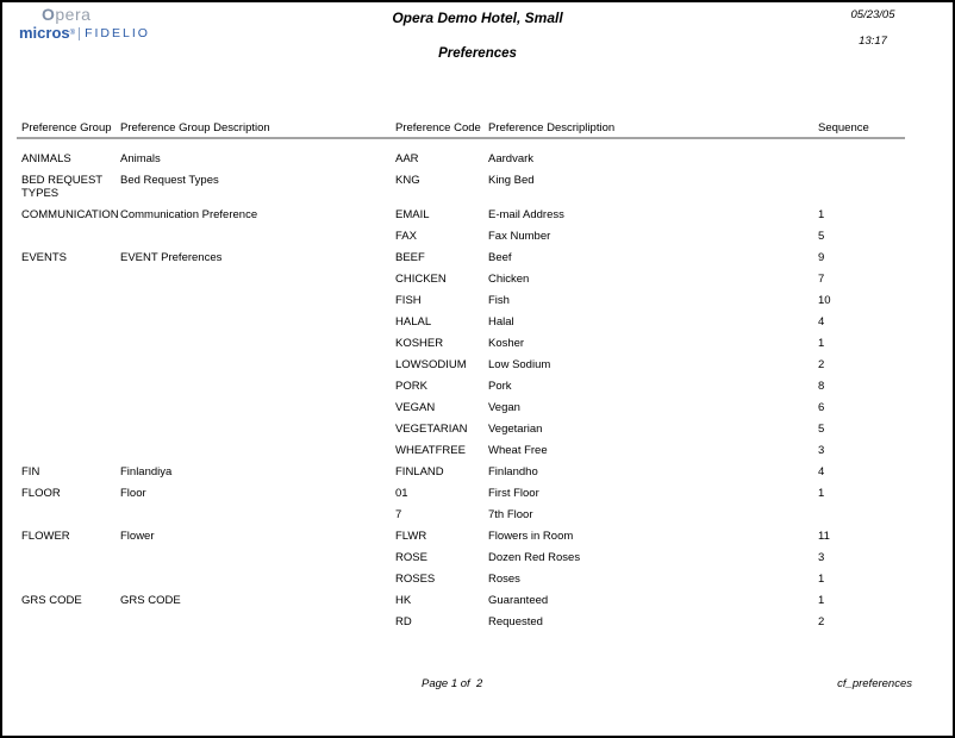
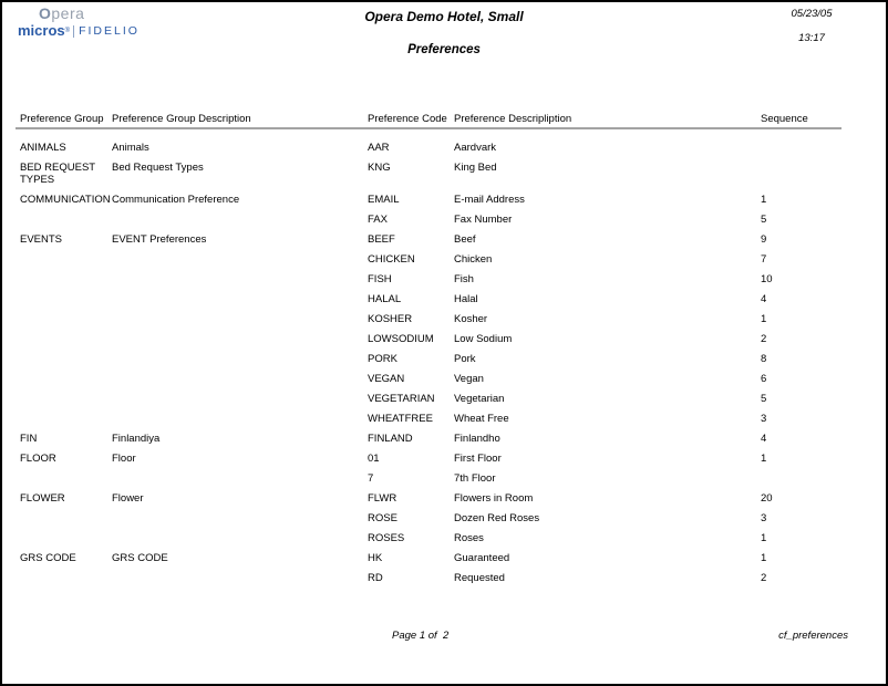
  Opera
  micros
  FIDELIO
  Opera Demo Hotel, Small
  Preferences
  05/23/05
  13:17
  Preference Group
  Preference Group Description
  Preference Code
  Preference Descripliption
  Sequence
  ANIMALS
  Animals
  AAR
  Aardvark
  BED REQUEST TYPES
  Bed Request Types
  KNG
  King Bed
  COMMUNICATION
  Communication Preference
  EMAIL
  E-mail Address
  1
  FAX
  Fax Number
  5
  EVENTS
  EVENT Preferences
  BEEF
  Beef
  9
  CHICKEN
  Chicken
  7
  FISH
  Fish
  10
  HALAL
  Halal
  4
  KOSHER
  Kosher
  1
  LOWSODIUM
  Low Sodium
  2
  PORK
  Pork
  8
  VEGAN
  Vegan
  6
  VEGETARIAN
  Vegetarian
  5
  WHEATFREE
  Wheat Free
  3
  FIN
  Finlandiya
  FINLAND
  Finlandho
  4
  FLOOR
  Floor
  01
  First Floor
  1
  7
  7th Floor
  FLOWER
  Flower
  FLWR
  Flowers in Room
- 11
+ 20
  ROSE
  Dozen Red Roses
  3
  ROSES
  Roses
  1
  GRS CODE
  GRS CODE
  HK
  Guaranteed
  1
  RD
  Requested
  2
  Page 1 of 2
  cf_preferences
